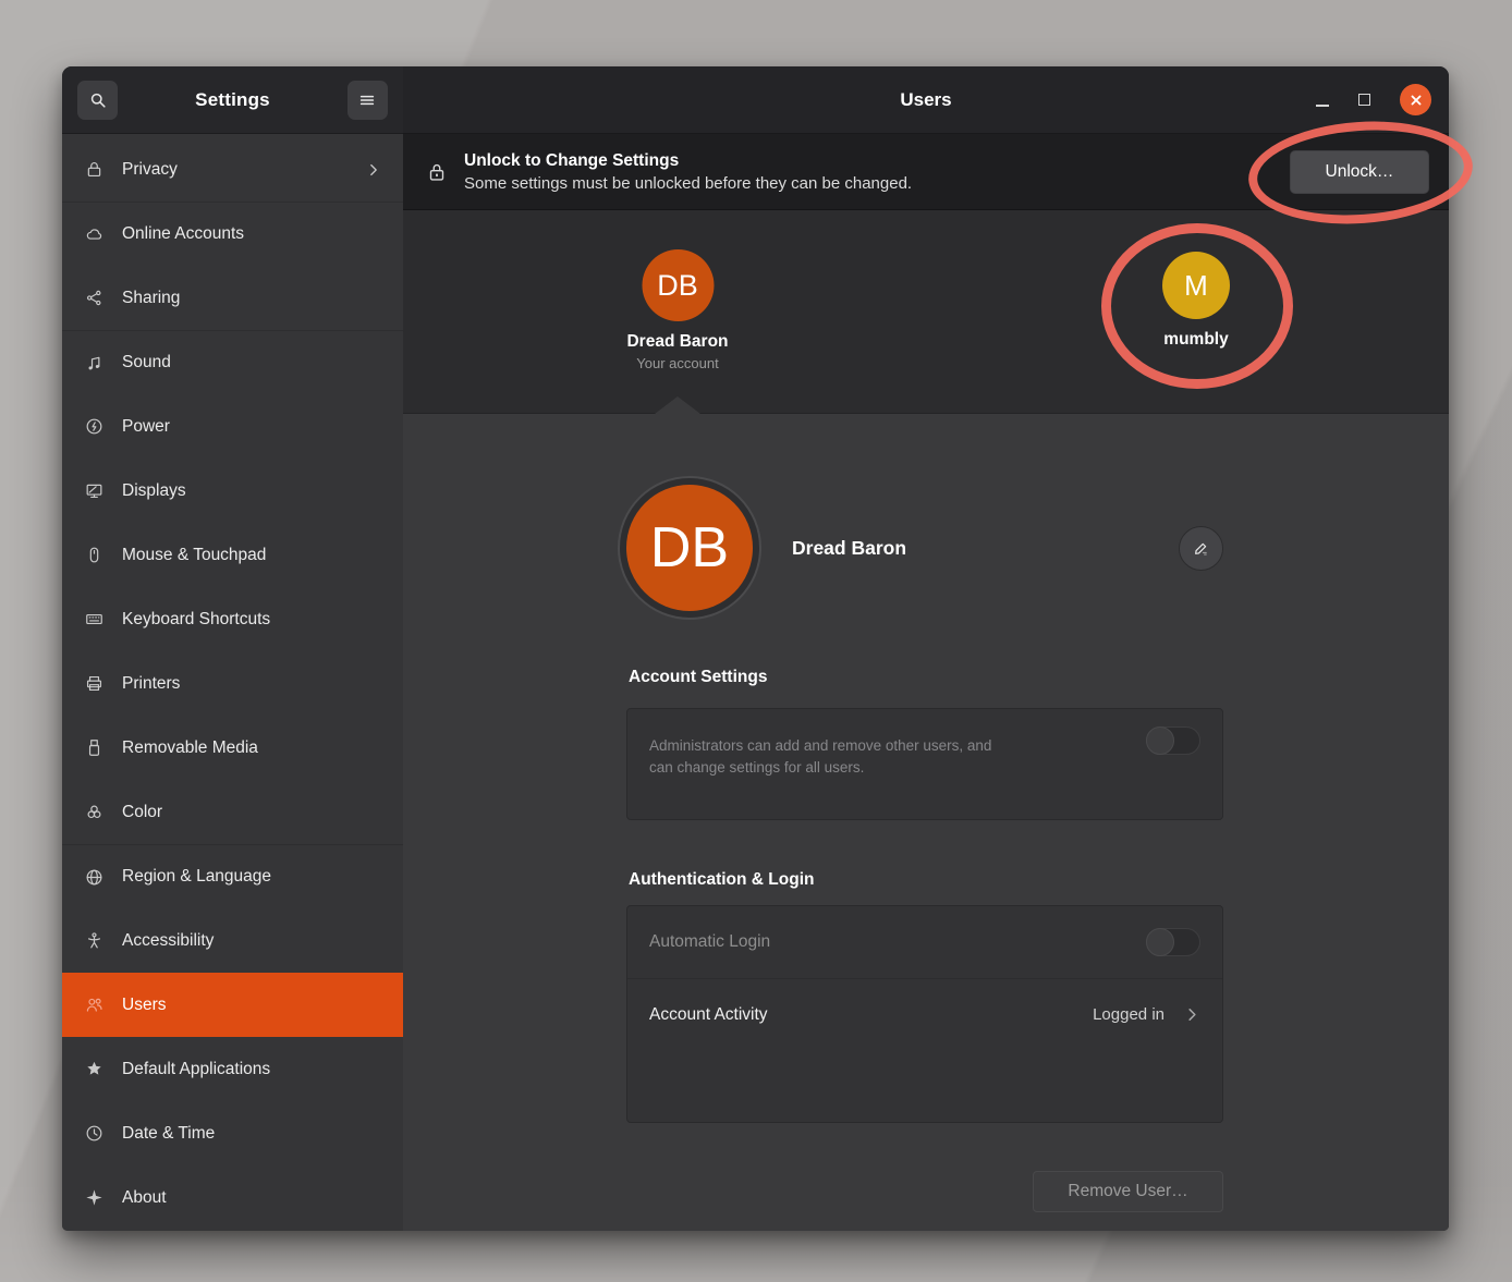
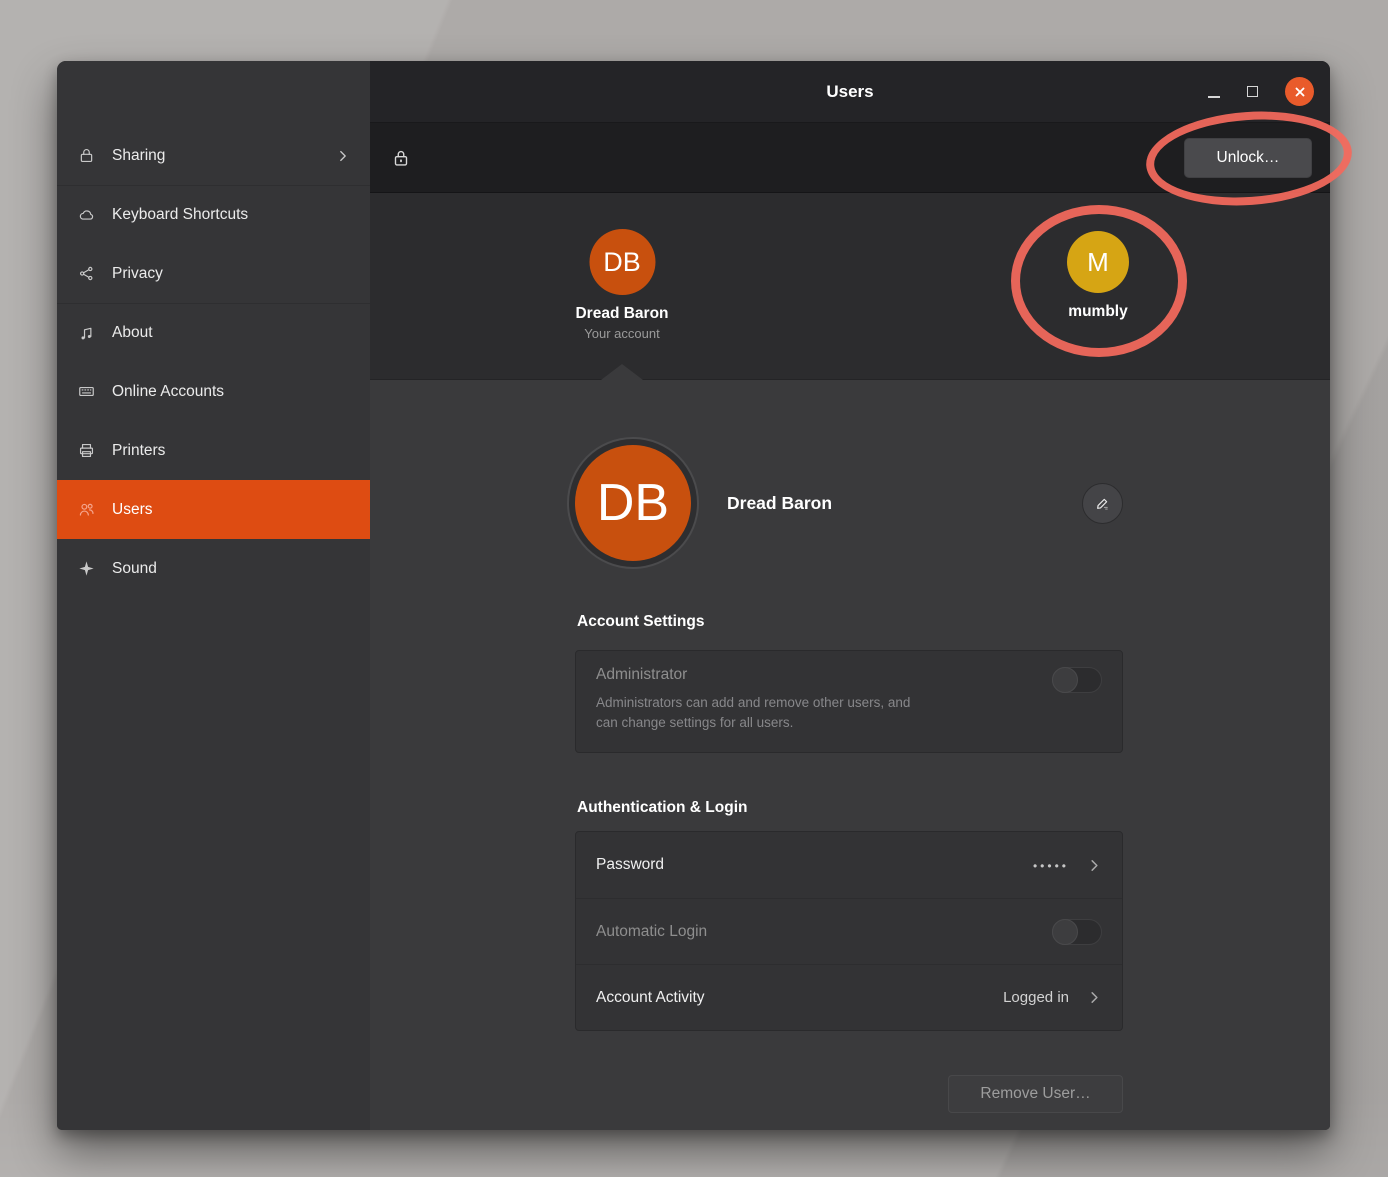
- Settings
- Privacy
+ Sharing
- Online Accounts
+ Keyboard Shortcuts
- Sharing
+ Privacy
- Sound
+ About
- Power
- Displays
- Mouse & Touchpad
- Keyboard Shortcuts
+ Online Accounts
  Printers
- Removable Media
- Color
- Region & Language
- Accessibility
  Users
- Default Applications
- Date & Time
- About
+ Sound
  Users
- Unlock to Change Settings
- Some settings must be unlocked before they can be changed.
  Unlock…
  DB
  Dread Baron
  Your account
  M
  mumbly
  DB
  Dread Baron
  Account Settings
+ Administrator
  Administrators can add and remove other users, and
  can change settings for all users.
  Authentication & Login
+ Password
+ •••••
  Automatic Login
  Account Activity
  Logged in
  Remove User…
